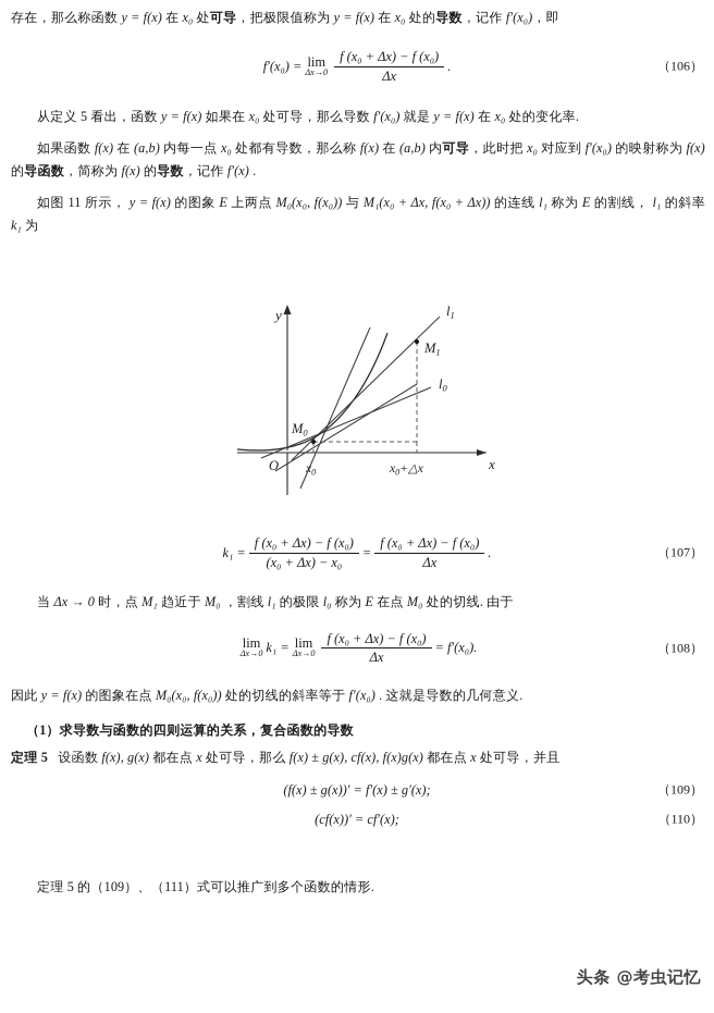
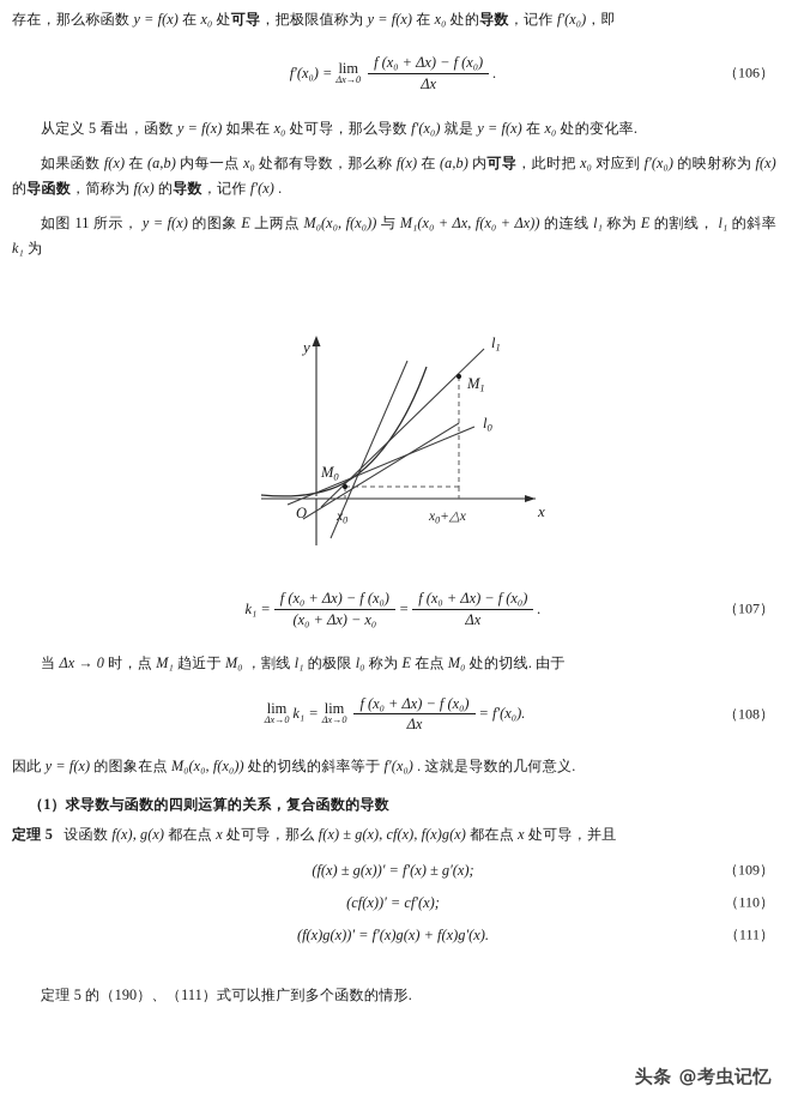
  存在，那么称函数 y = f(x) 在 x₀ 处可导，把极限值称为 y = f(x) 在 x₀ 处的导数，记作 f′(x₀)，即
  f′(x₀) =
  lim
  Δx→0
  f (x₀ + Δx) − f (x₀)
  Δx
  .
  （106）
  从定义 5 看出，函数 y = f(x) 如果在 x₀ 处可导，那么导数 f′(x₀) 就是 y = f(x) 在 x₀ 处的变化率.
  如果函数 f(x) 在 (a,b) 内每一点 x₀ 处都有导数，那么称 f(x) 在 (a,b) 内可导，此时把 x₀ 对应到 f′(x₀) 的映射称为 f(x) 的导函数，简称为 f(x) 的导数，记作 f′(x) .
  如图 11 所示， y = f(x) 的图象 E 上两点 M₀(x₀, f(x₀)) 与 M₁(x₀ + Δx, f(x₀ + Δx)) 的连线 l₁ 称为 E 的割线， l₁ 的斜率 k₁ 为
  y
  x
  O
  x0
  x0+△x
  M0
  M1
  l1
  l0
  k₁ =
  f (x₀ + Δx) − f (x₀)
  (x₀ + Δx) − x₀
  =
  f (x₀ + Δx) − f (x₀)
  Δx
  .
  （107）
  当 Δx → 0 时，点 M₁ 趋近于 M₀ ，割线 l₁ 的极限 l₀ 称为 E 在点 M₀ 处的切线. 由于
  lim
  Δx→0
  k₁ =
  lim
  Δx→0
  f (x₀ + Δx) − f (x₀)
  Δx
  = f′(x₀).
  （108）
  因此 y = f(x) 的图象在点 M₀(x₀, f(x₀)) 处的切线的斜率等于 f′(x₀) . 这就是导数的几何意义.
  （1）求导数与函数的四则运算的关系，复合函数的导数
  定理 5 设函数 f(x), g(x) 都在点 x 处可导，那么 f(x) ± g(x), cf(x), f(x)g(x) 都在点 x 处可导，并且
  (f(x) ± g(x))′ = f′(x) ± g′(x);
  （109）
  (cf(x))′ = cf′(x);
  （110）
+ (f(x)g(x))′ = f′(x)g(x) + f(x)g′(x).
+ （111）
- 定理 5 的（109）、（111）式可以推广到多个函数的情形.
+ 定理 5 的（190）、（111）式可以推广到多个函数的情形.
  头条 @考虫记忆
